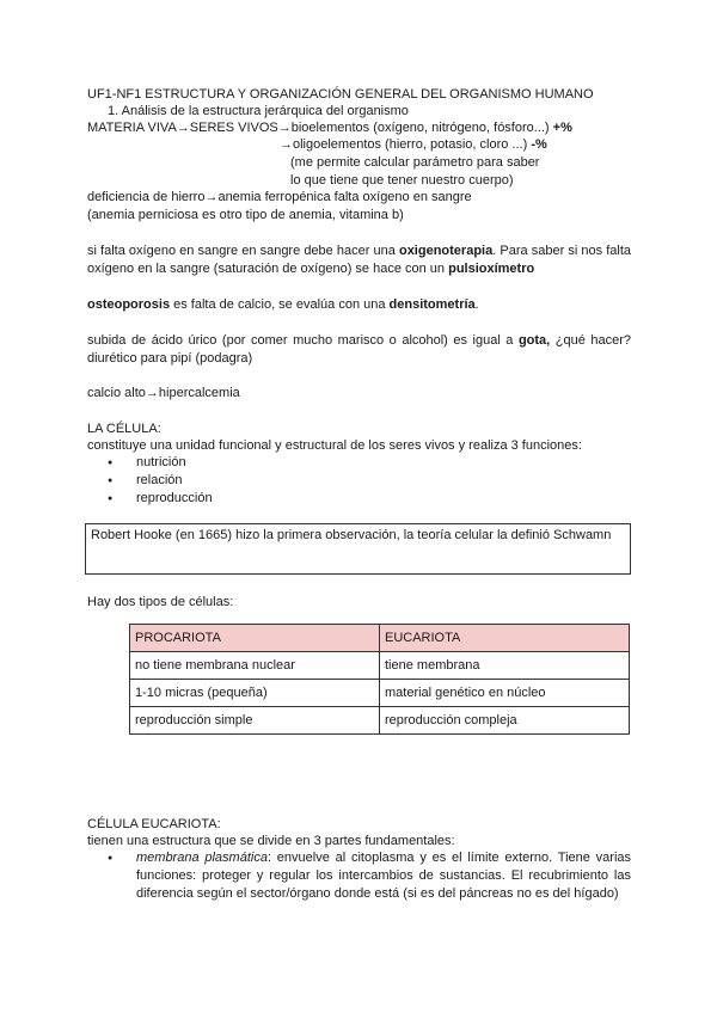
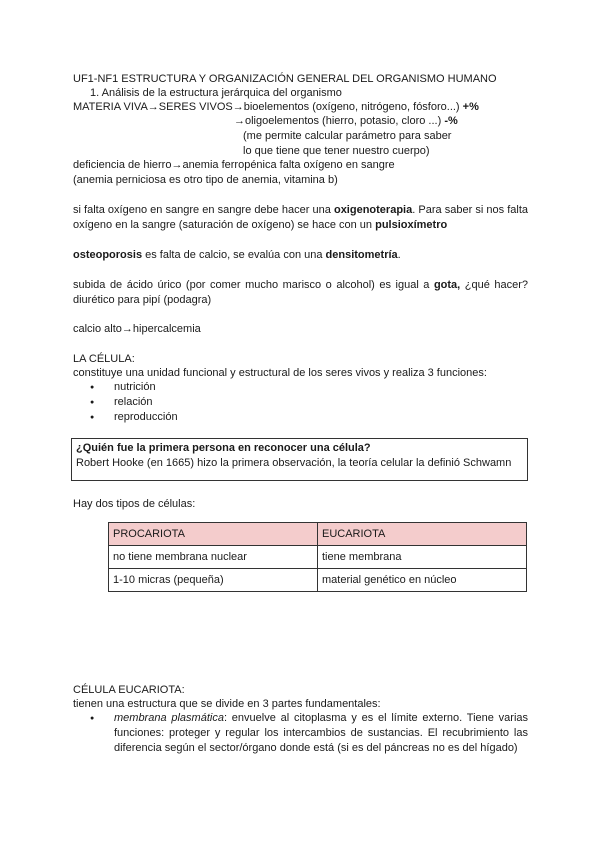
  UF1-NF1 ESTRUCTURA Y ORGANIZACIÓN GENERAL DEL ORGANISMO HUMANO
  1. Análisis de la estructura jerárquica del organismo
  MATERIA VIVA→SERES VIVOS→bioelementos (oxígeno, nitrógeno, fósforo...) +%
  →oligoelementos (hierro, potasio, cloro ...) -%
  (me permite calcular parámetro para saber
  lo que tiene que tener nuestro cuerpo)
  deficiencia de hierro→anemia ferropénica falta oxígeno en sangre
  (anemia perniciosa es otro tipo de anemia, vitamina b)
  si falta oxígeno en sangre en sangre debe hacer una oxigenoterapia. Para saber si nos falta oxígeno en la sangre (saturación de oxígeno) se hace con un pulsioxímetro
  osteoporosis es falta de calcio, se evalúa con una densitometría.
  subida de ácido úrico (por comer mucho marisco o alcohol) es igual a gota, ¿qué hacer? diurético para pipí (podagra)
  calcio alto→hipercalcemia
  LA CÉLULA:
  constituye una unidad funcional y estructural de los seres vivos y realiza 3 funciones:
  nutrición
  relación
  reproducción
+ ¿Quién fue la primera persona en reconocer una célula?
  Robert Hooke (en 1665) hizo la primera observación, la teoría celular la definió Schwamn
  Hay dos tipos de células:
  PROCARIOTA	EUCARIOTA
  no tiene membrana nuclear	tiene membrana
  1-10 micras (pequeña)	material genético en núcleo
- reproducción simple	reproducción compleja
  CÉLULA EUCARIOTA:
  tienen una estructura que se divide en 3 partes fundamentales:
  membrana plasmática: envuelve al citoplasma y es el límite externo. Tiene varias funciones: proteger y regular los intercambios de sustancias. El recubrimiento las diferencia según el sector/órgano donde está (si es del páncreas no es del hígado)
